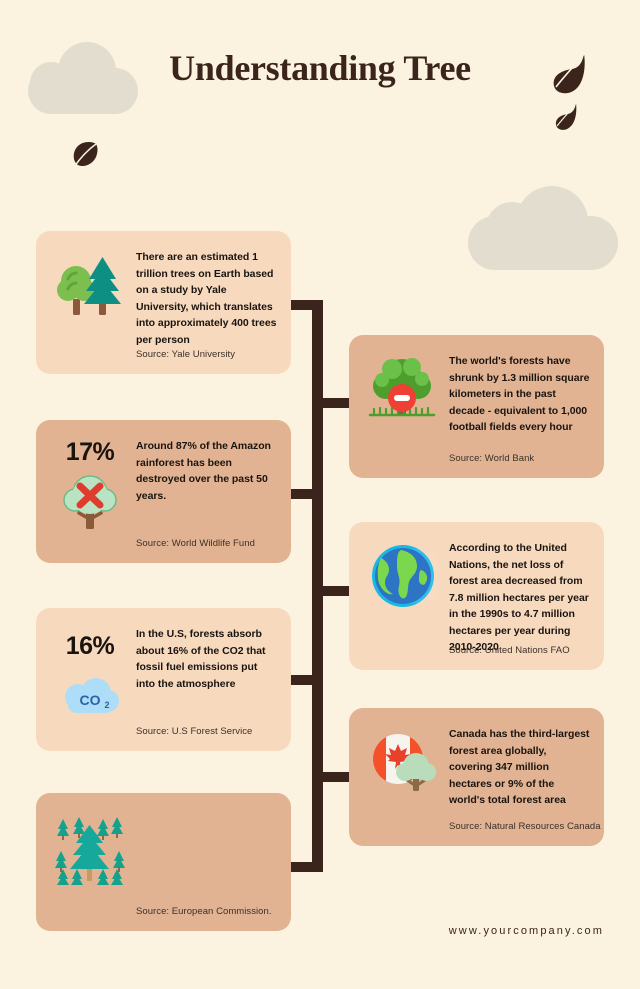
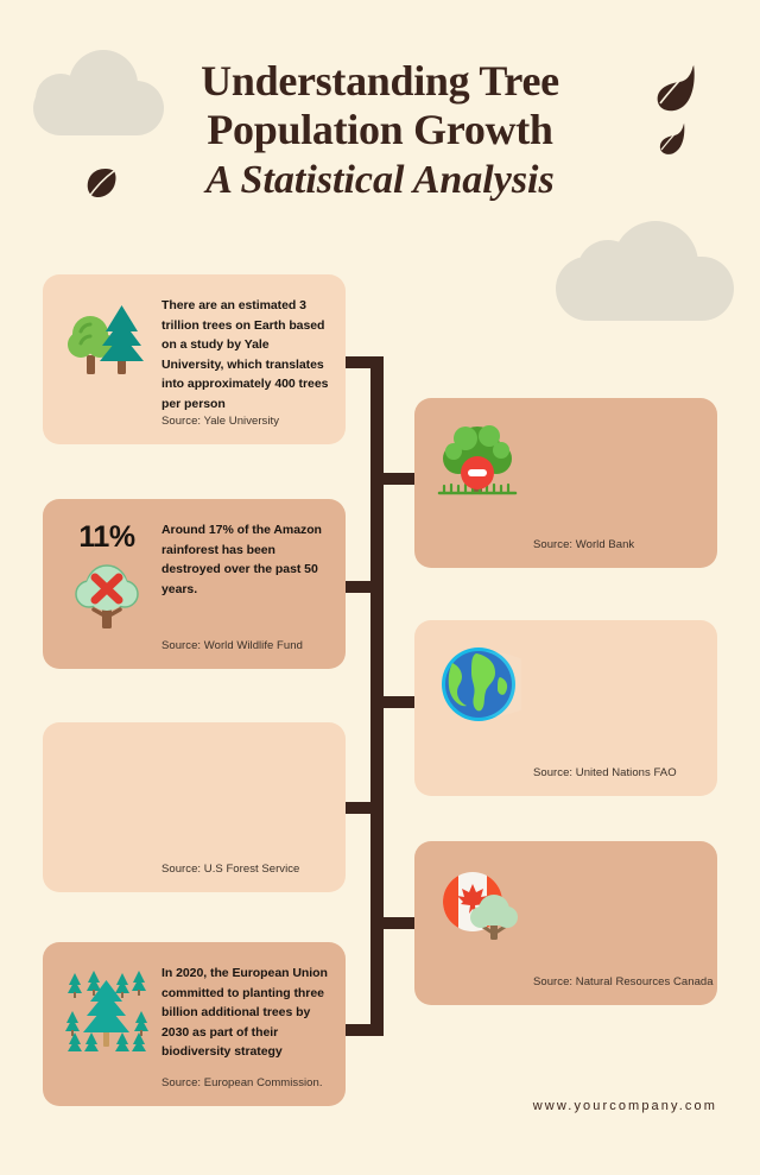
  Understanding Tree
+ Population Growth
+ A Statistical Analysis
- There are an estimated 1 trillion trees on Earth based on a study by Yale University, which translates into approximately 400 trees per person
+ There are an estimated 3 trillion trees on Earth based on a study by Yale University, which translates into approximately 400 trees per person
  Source: Yale University
- The world's forests have shrunk by 1.3 million square kilometers in the past decade - equivalent to 1,000 football fields every hour
  Source: World Bank
- 17%
+ 11%
- Around 87% of the Amazon rainforest has been destroyed over the past 50 years.
+ Around 17% of the Amazon rainforest has been destroyed over the past 50 years.
  Source: World Wildlife Fund
- According to the United Nations, the net loss of forest area decreased from 7.8 million hectares per year in the 1990s to 4.7 million hectares per year during 2010-2020
  Source: United Nations FAO
- 16%
- CO
- 2
- In the U.S, forests absorb about 16% of the CO2 that fossil fuel emissions put into the atmosphere
  Source: U.S Forest Service
- Canada has the third-largest forest area globally, covering 347 million hectares or 9% of the world's total forest area
  Source: Natural Resources Canada
+ In 2020, the European Union committed to planting three billion additional trees by 2030 as part of their biodiversity strategy
  Source: European Commission.
  www.yourcompany.com
